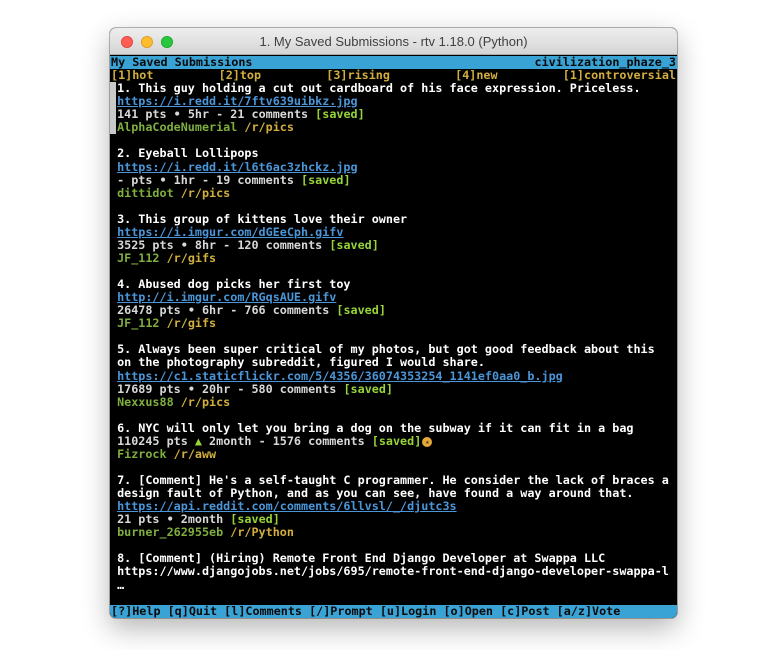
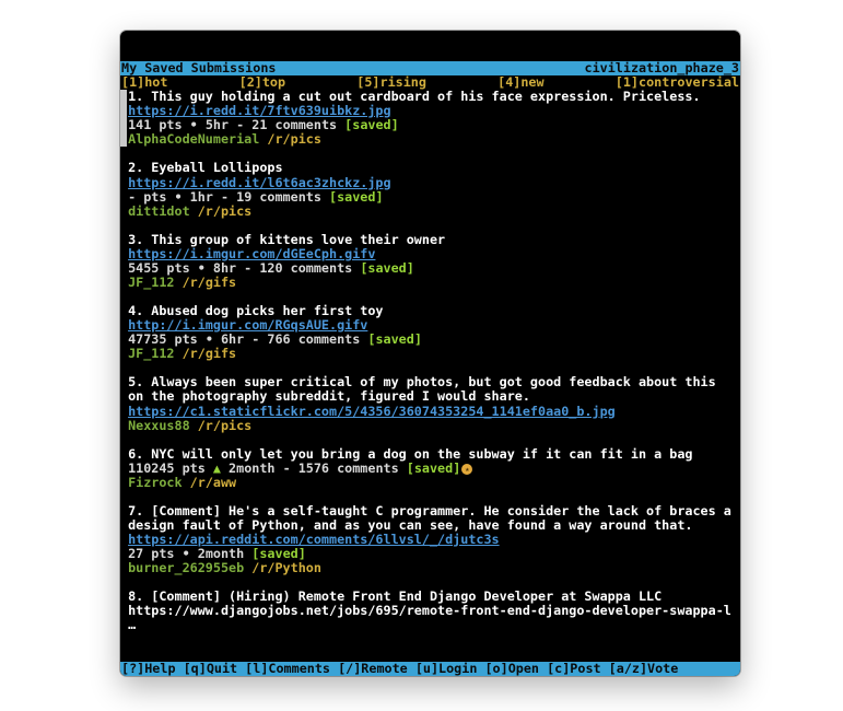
- 1. My Saved Submissions - rtv 1.18.0 (Python)
  My Saved Submissions
  civilization_phaze_3
  [1]hot
  [2]top
- [3]rising
+ [5]rising
  [4]new
  [1]controversial
  1. This guy holding a cut out cardboard of his face expression. Priceless.
  https://i.redd.it/7ftv639uibkz.jpg
  141 pts • 5hr - 21 comments [saved]
  AlphaCodeNumerial /r/pics
  2. Eyeball Lollipops
  https://i.redd.it/l6t6ac3zhckz.jpg
  - pts • 1hr - 19 comments [saved]
  dittidot /r/pics
  3. This group of kittens love their owner
  https://i.imgur.com/dGEeCph.gifv
- 3525 pts • 8hr - 120 comments [saved]
+ 5455 pts • 8hr - 120 comments [saved]
  JF_112 /r/gifs
  4. Abused dog picks her first toy
  http://i.imgur.com/RGqsAUE.gifv
- 26478 pts • 6hr - 766 comments [saved]
+ 47735 pts • 6hr - 766 comments [saved]
  JF_112 /r/gifs
  5. Always been super critical of my photos, but got good feedback about this
  on the photography subreddit, figured I would share.
  https://c1.staticflickr.com/5/4356/36074353254_1141ef0aa0_b.jpg
- 17689 pts • 20hr - 580 comments [saved]
  Nexxus88 /r/pics
  6. NYC will only let you bring a dog on the subway if it can fit in a bag
  110245 pts ▲ 2month - 1576 comments [saved] ★
  Fizrock /r/aww
  7. [Comment] He's a self-taught C programmer. He consider the lack of braces a
  design fault of Python, and as you can see, have found a way around that.
  https://api.reddit.com/comments/6llvsl/_/djutc3s
- 21 pts • 2month [saved]
+ 27 pts • 2month [saved]
  burner_262955eb /r/Python
  8. [Comment] (Hiring) Remote Front End Django Developer at Swappa LLC
  https://www.djangojobs.net/jobs/695/remote-front-end-django-developer-swappa-l
  …
- [?]Help [q]Quit [l]Comments [/]Prompt [u]Login [o]Open [c]Post [a/z]Vote
+ [?]Help [q]Quit [l]Comments [/]Remote [u]Login [o]Open [c]Post [a/z]Vote
